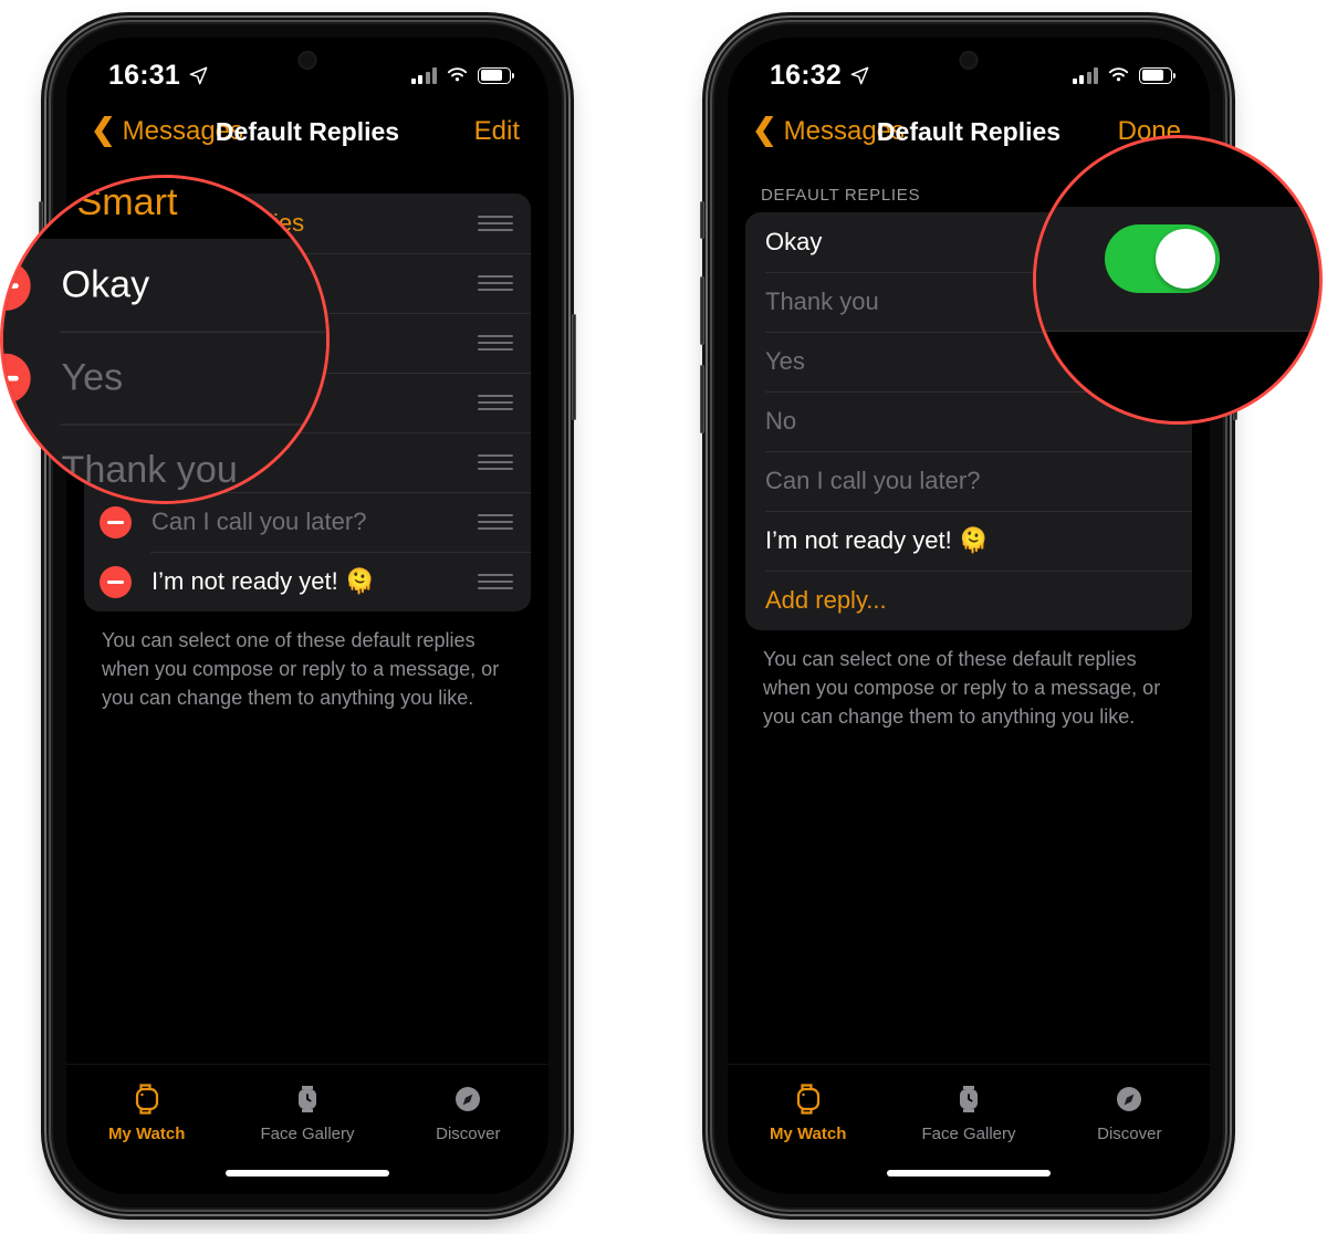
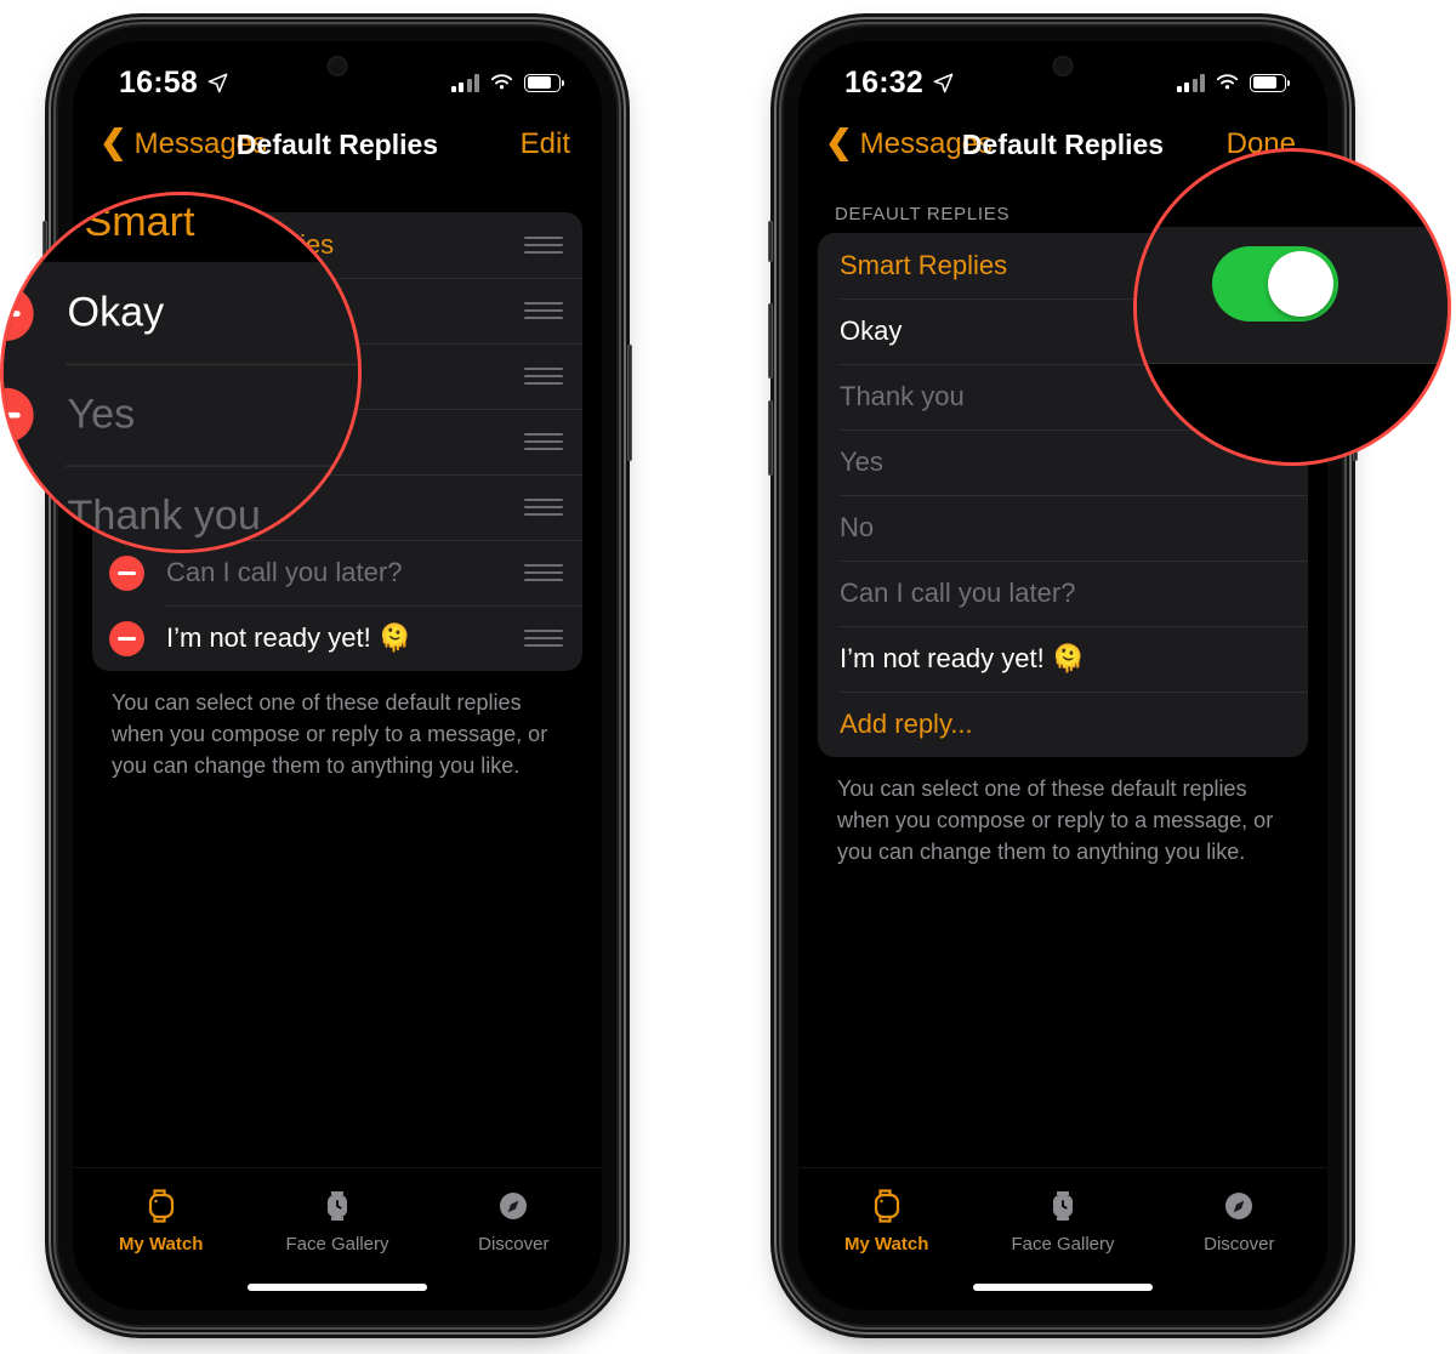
- 16:31
+ 16:58
  ❮
  Messages
  Default Replies
  Edit
  Can I call you later?
  I’m not ready yet! 🫠
  You can select one of these default replies when you compose or reply to a message, or you can change them to anything you like.
  My Watch
  Face Gallery
  Discover
  16:32
  ❮
  Messages
  Default Replies
  Done
  DEFAULT REPLIES
+ Smart Replies
  Okay
  Thank you
  Yes
  No
  Can I call you later?
  I’m not ready yet! 🫠
  Add reply...
  You can select one of these default replies when you compose or reply to a message, or you can change them to anything you like.
  My Watch
  Face Gallery
  Discover
  Smart
  Okay
  Yes
  Thank you
